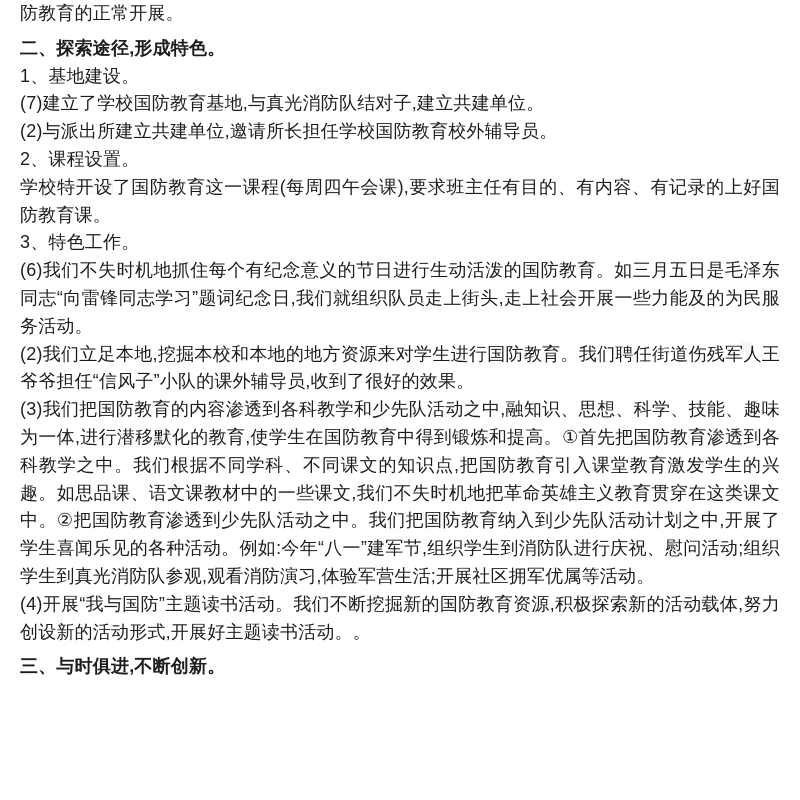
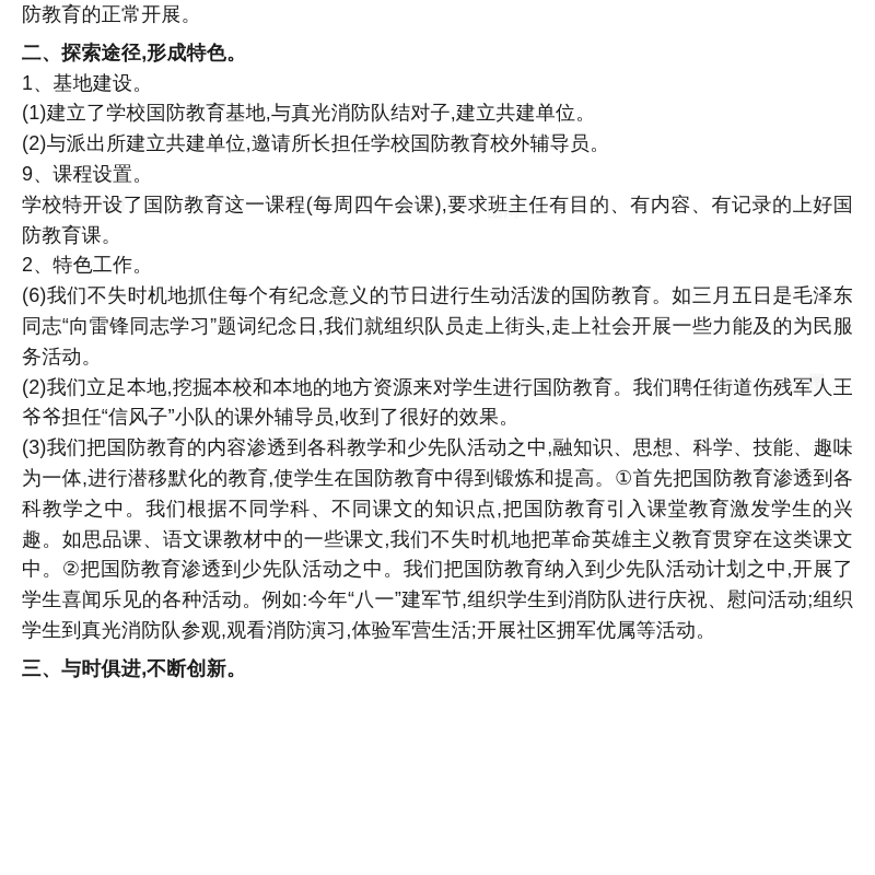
  千图网
  千图网
  防教育的正常开展。
  二、探索途径,形成特色。
  1、基地建设。
- (7)建立了学校国防教育基地,与真光消防队结对子,建立共建单位。
+ (1)建立了学校国防教育基地,与真光消防队结对子,建立共建单位。
  (2)与派出所建立共建单位,邀请所长担任学校国防教育校外辅导员。
- 2、课程设置。
+ 9、课程设置。
  学校特开设了国防教育这一课程(每周四午会课),要求班主任有目的、有内容、有记录的上好国防教育课。
- 3、特色工作。
+ 2、特色工作。
  (6)我们不失时机地抓住每个有纪念意义的节日进行生动活泼的国防教育。如三月五日是毛泽东同志“向雷锋同志学习”题词纪念日,我们就组织队员走上街头,走上社会开展一些力能及的为民服务活动。
  (2)我们立足本地,挖掘本校和本地的地方资源来对学生进行国防教育。我们聘任街道伤残军人王爷爷担任“信风子”小队的课外辅导员,收到了很好的效果。
  (3)我们把国防教育的内容渗透到各科教学和少先队活动之中,融知识、思想、科学、技能、趣味为一体,进行潜移默化的教育,使学生在国防教育中得到锻炼和提高。①首先把国防教育渗透到各科教学之中。我们根据不同学科、不同课文的知识点,把国防教育引入课堂教育激发学生的兴趣。如思品课、语文课教材中的一些课文,我们不失时机地把革命英雄主义教育贯穿在这类课文中。②把国防教育渗透到少先队活动之中。我们把国防教育纳入到少先队活动计划之中,开展了学生喜闻乐见的各种活动。例如:今年“八一”建军节,组织学生到消防队进行庆祝、慰问活动;组织学生到真光消防队参观,观看消防演习,体验军营生活;开展社区拥军优属等活动。
- (4)开展“我与国防”主题读书活动。我们不断挖掘新的国防教育资源,积极探索新的活动载体,努力创设新的活动形式,开展好主题读书活动。。
  三、与时俱进,不断创新。
